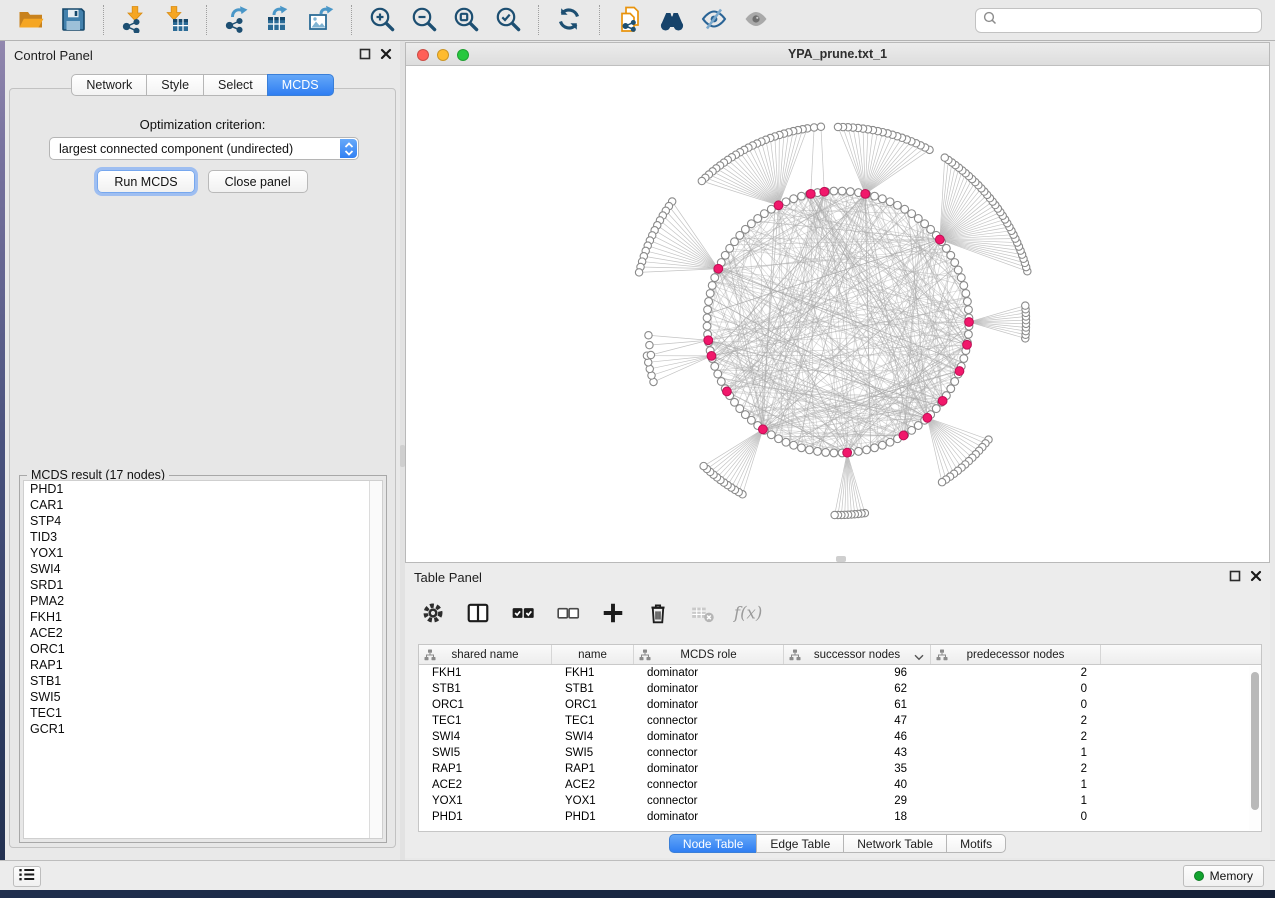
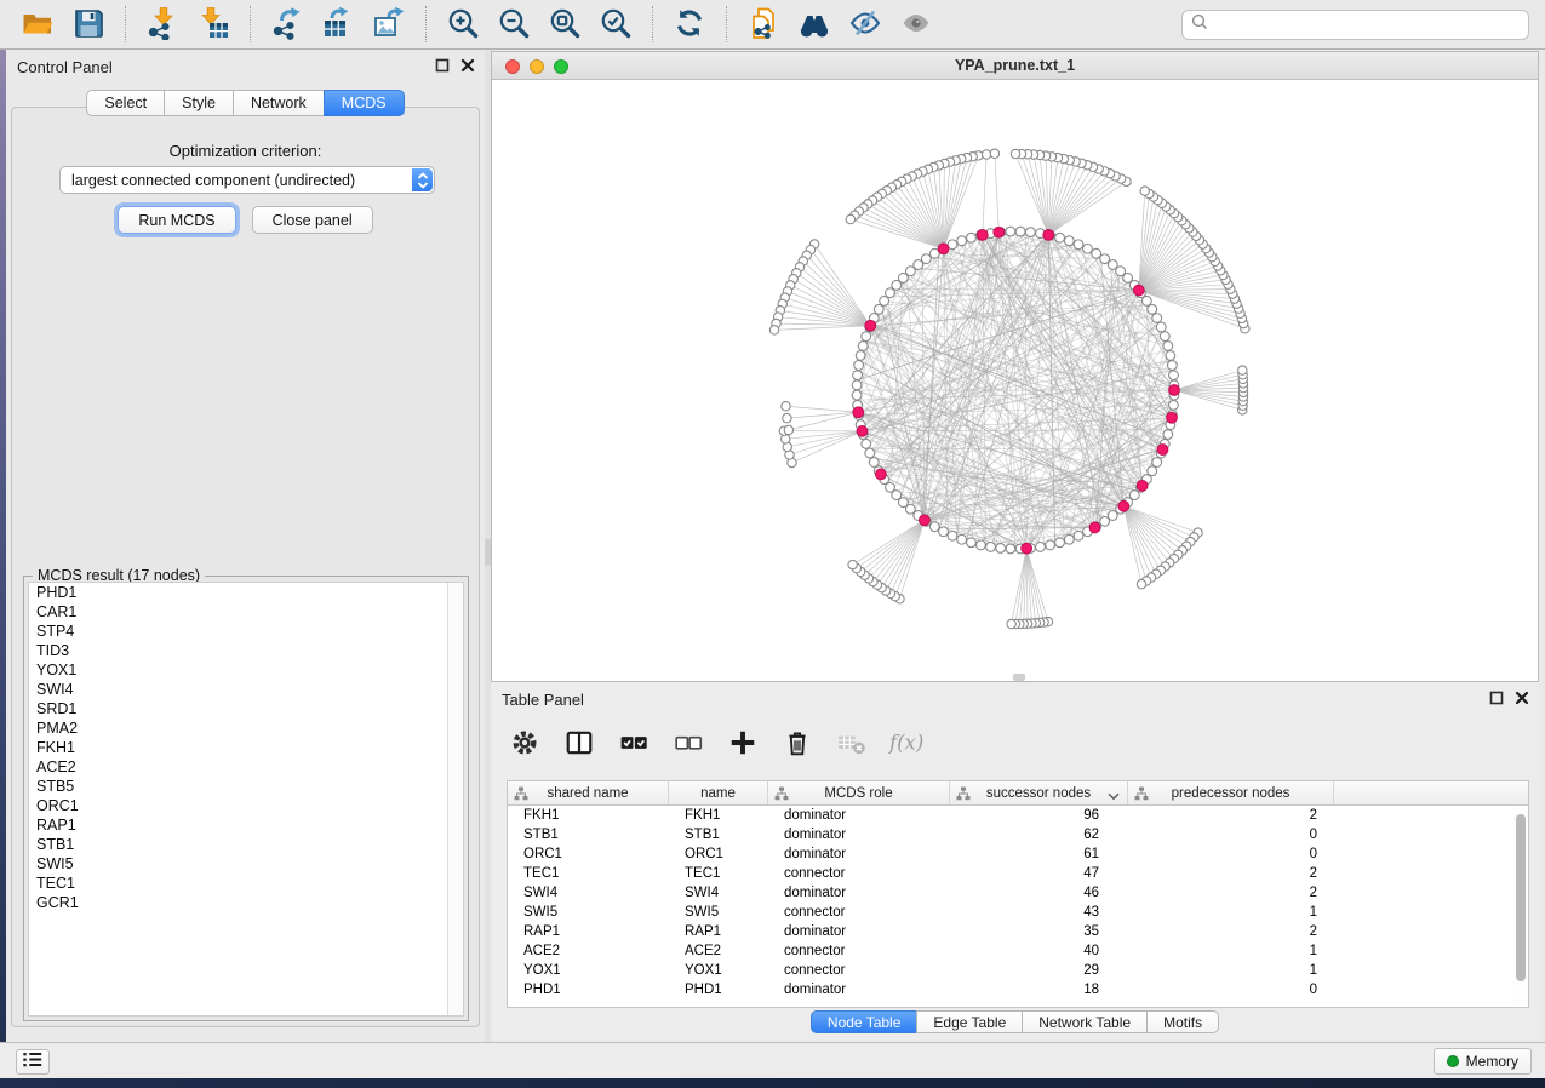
  Control Panel
  Optimization criterion:
  largest connected component (undirected)
  Run MCDS
  Close panel
  MCDS result (17 nodes)
  PHD1
  CAR1
  STP4
  TID3
  YOX1
  SWI4
  SRD1
  PMA2
  FKH1
  ACE2
+ STB5
  ORC1
  RAP1
  STB1
  SWI5
  TEC1
  GCR1
- Network
+ Select
  Style
- Select
+ Network
  MCDS
  YPA_prune.txt_1
  Table Panel
  f(x)
  shared name
  name
  MCDS role
  successor nodes
  predecessor nodes
  FKH1
  FKH1
  dominator
  96
  2
  STB1
  STB1
  dominator
  62
  0
  ORC1
  ORC1
  dominator
  61
  0
  TEC1
  TEC1
  connector
  47
  2
  SWI4
  SWI4
  dominator
  46
  2
  SWI5
  SWI5
  connector
  43
  1
  RAP1
  RAP1
  dominator
  35
  2
  ACE2
  ACE2
  connector
  40
  1
  YOX1
  YOX1
  connector
  29
  1
  PHD1
  PHD1
  dominator
  18
  0
  Node Table
  Edge Table
  Network Table
  Motifs
  Memory
